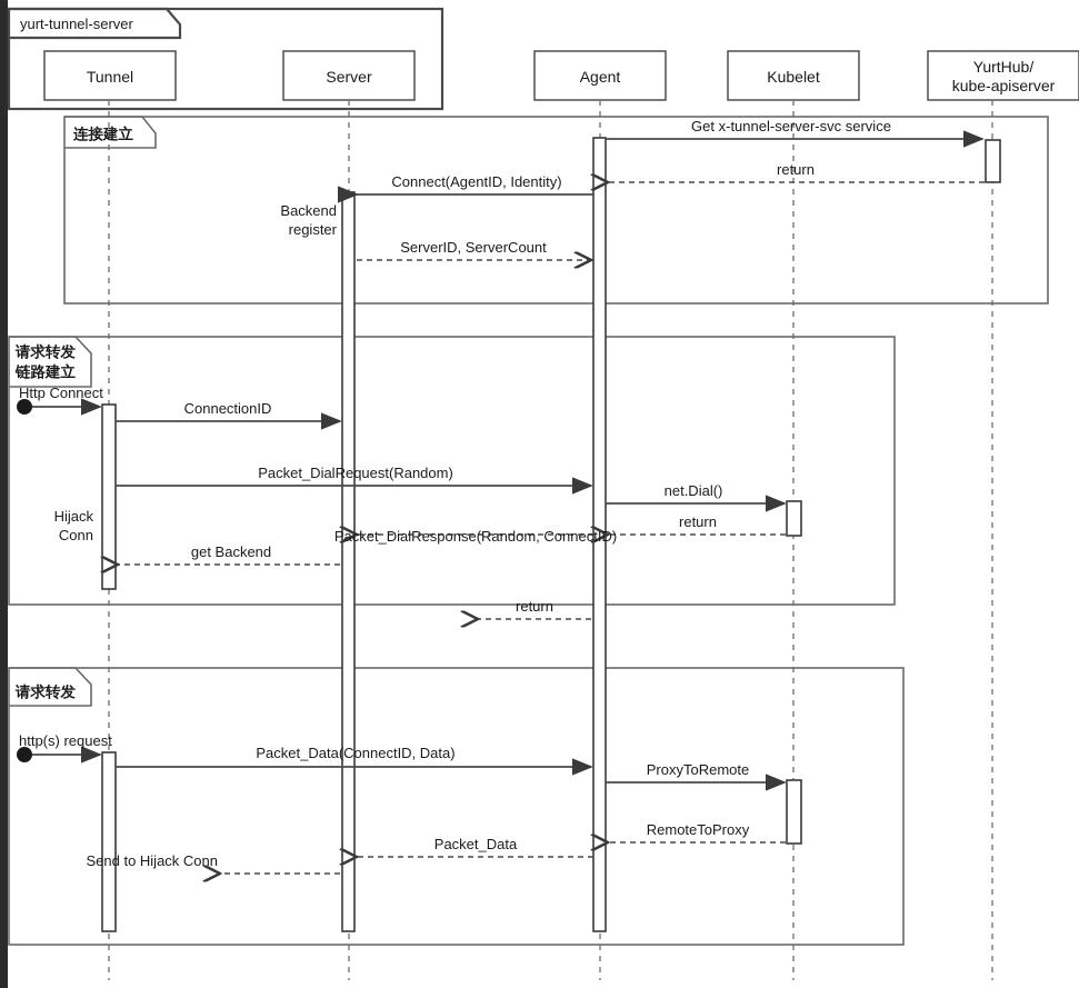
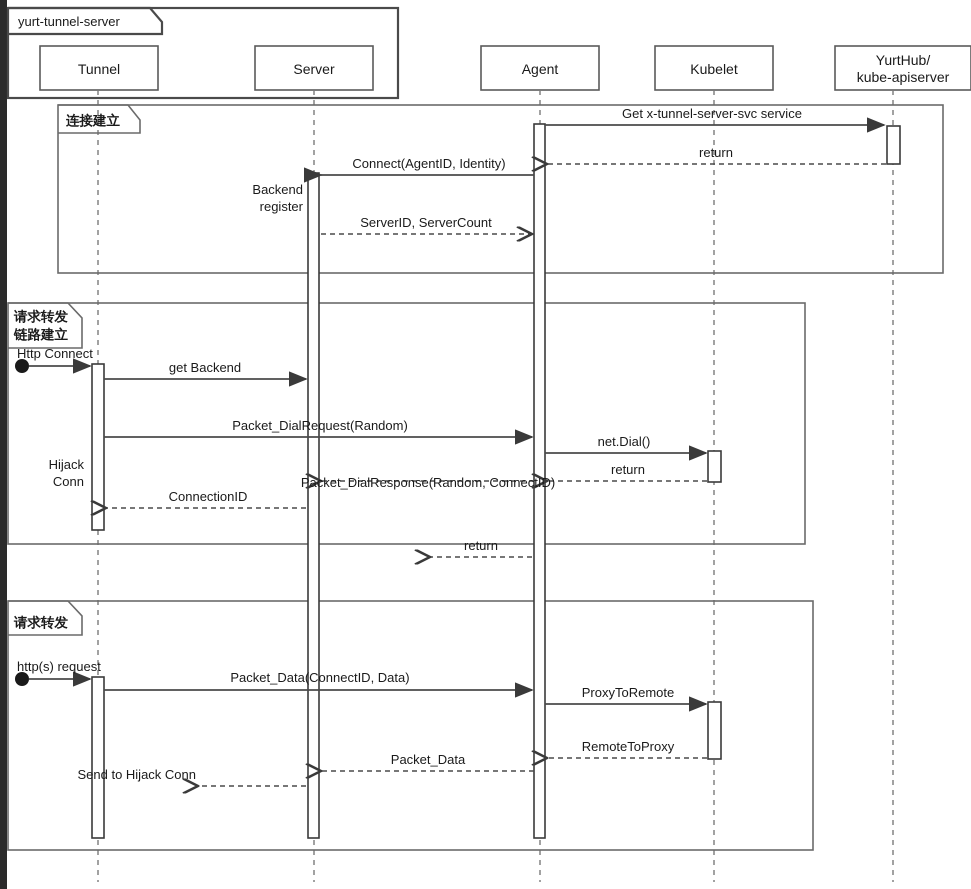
  yurt-tunnel-server
  Tunnel
  Server
  Agent
  Kubelet
  YurtHub/
  kube-apiserver
  连接建立
  请求转发
  链路建立
  请求转发
  Get x-tunnel-server-svc service
  return
  Connect(AgentID, Identity)
  ServerID, ServerCount
  Http Connect
- ConnectionID
+ get Backend
  Packet_DialRequest(Random)
  net.Dial()
  return
  Packet_DialResponse(Random, ConnectID)
- get Backend
+ ConnectionID
  return
  http(s) request
  Packet_Data(ConnectID, Data)
  ProxyToRemote
  RemoteToProxy
  Packet_Data
  Send to Hijack Conn
  Backend
  register
  Hijack
  Conn
